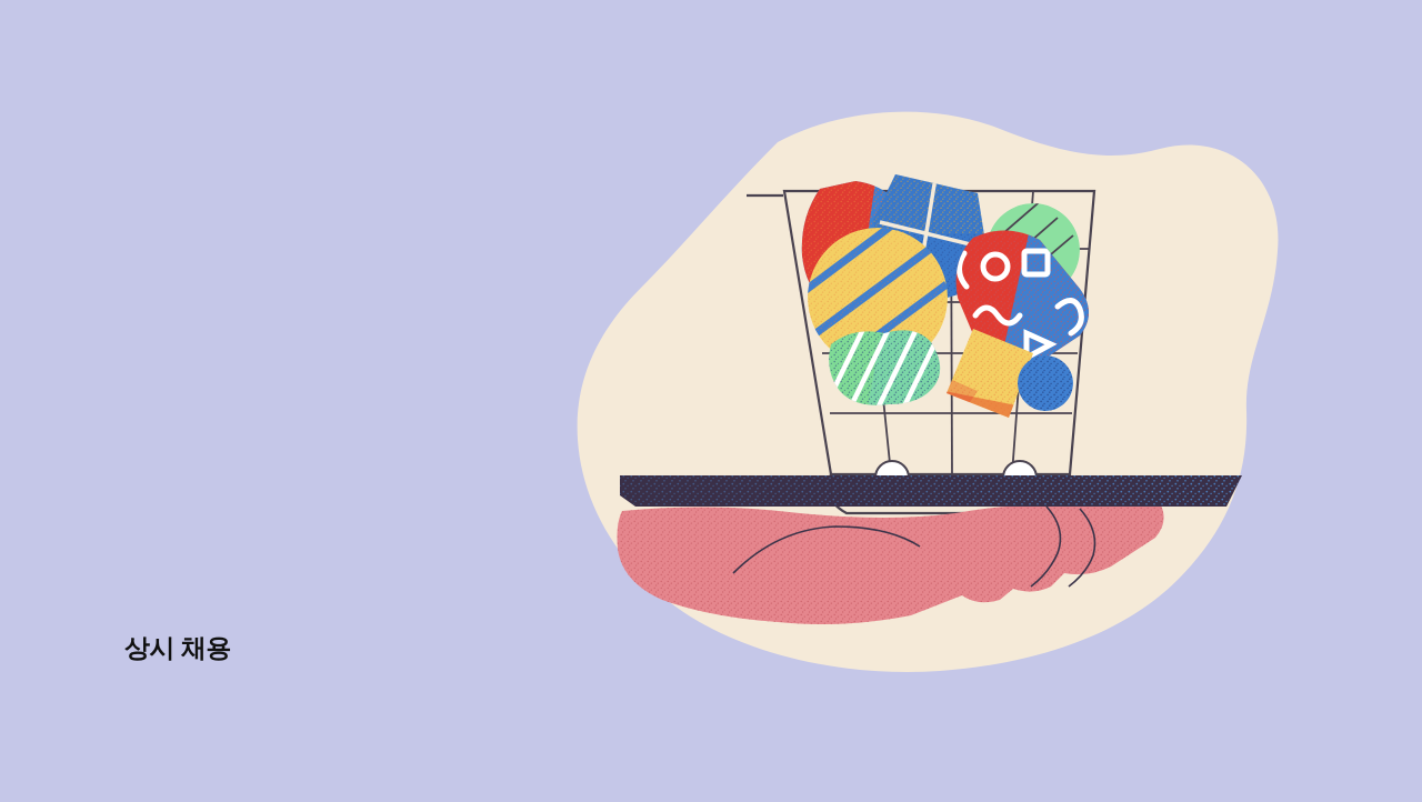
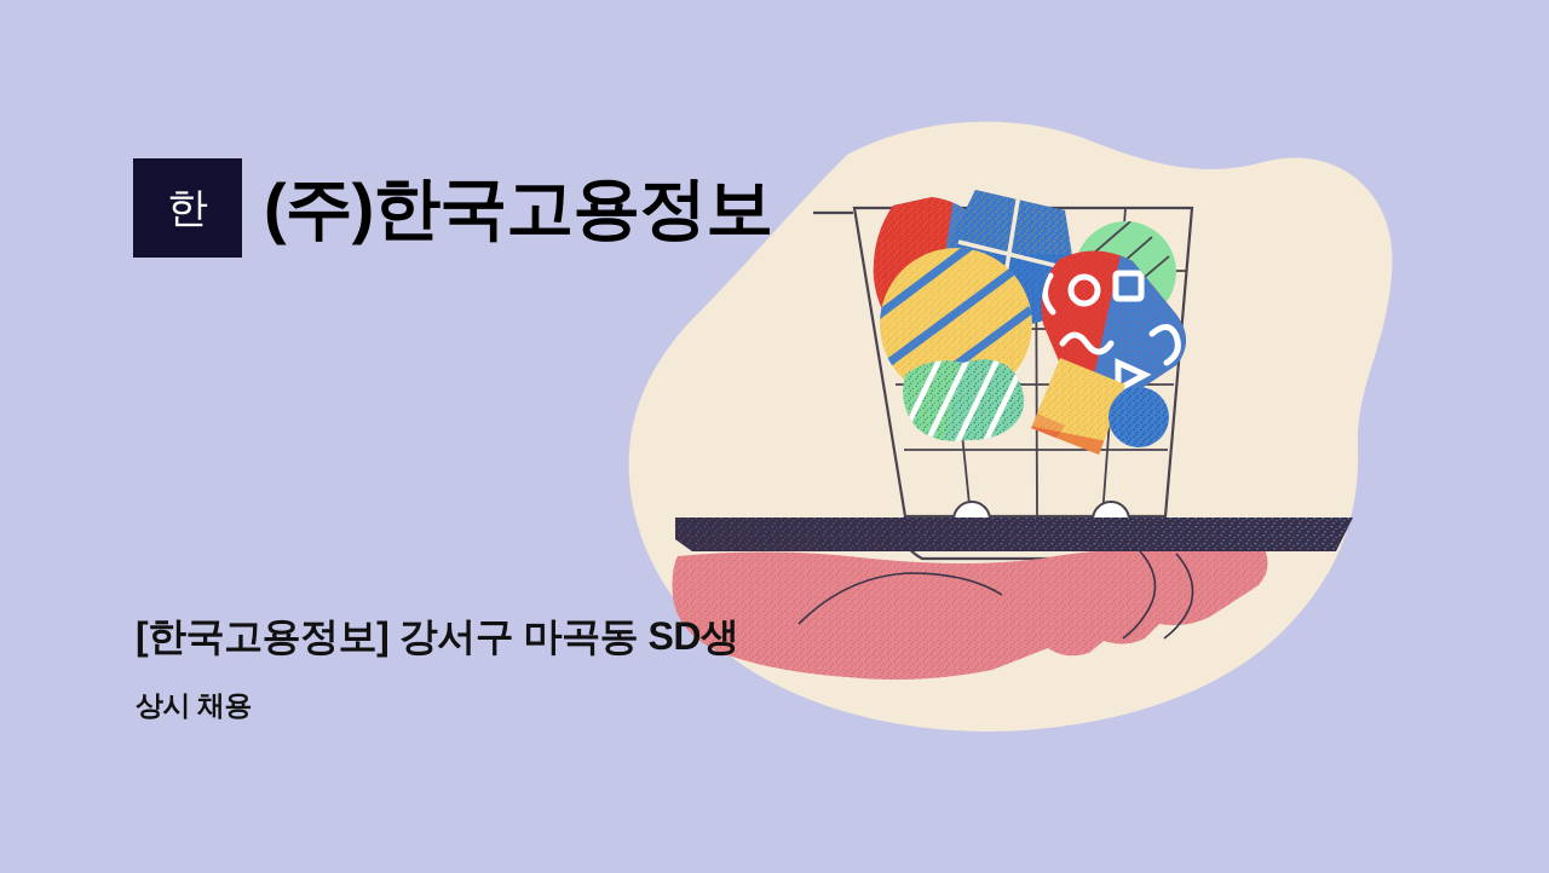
+ 한
+ (주)한국고용정보
+ [한국고용정보] 강서구 마곡동 SD생
  상시 채용
